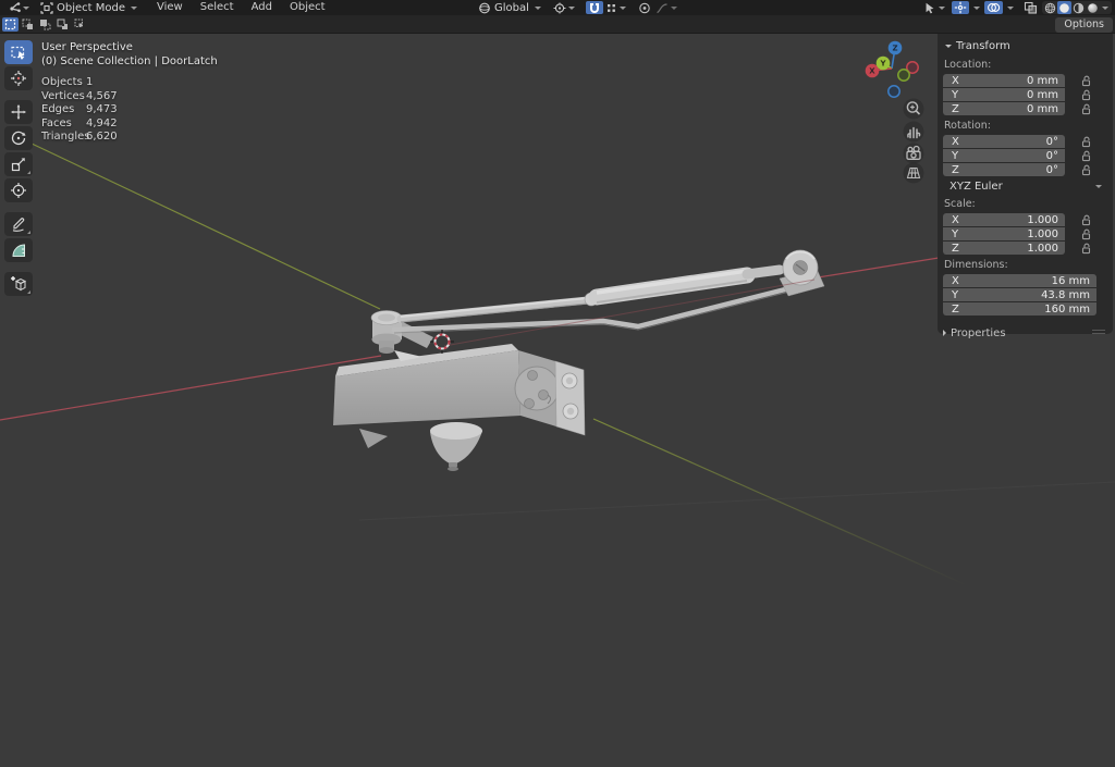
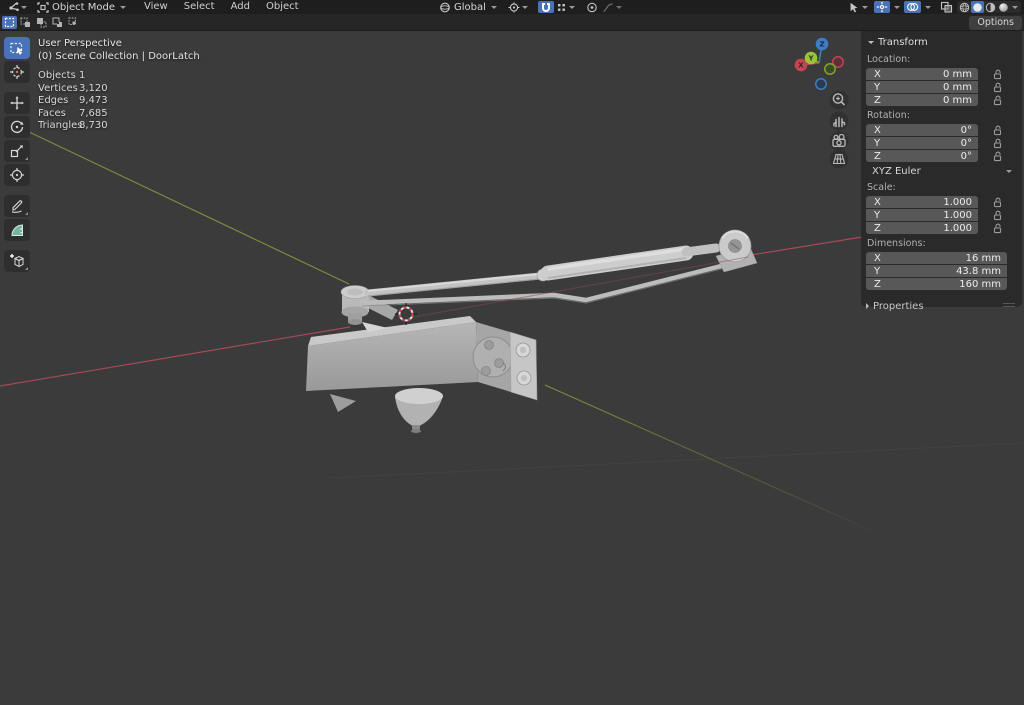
  Object Mode
  View
  Select
  Add
  Object
  Global
  Options
  User Perspective
  (0) Scene Collection | DoorLatch
  Objects
  1
  Vertices
- 4,567
+ 3,120
  Edges
  9,473
  Faces
- 4,942
+ 7,685
  Triangle
- 6,620
+ 8,730
  Y
  Z
  Transform
  Location:
  X
  0 mm
  Y
  0 mm
  Z
  0 mm
  Rotation:
  X
  0°
  Y
  0°
  Z
  0°
  XYZ Euler
  Scale:
  X
  1.000
  Y
  1.000
  Z
  1.000
  Dimensions:
  X
  16 mm
  Y
  43.8 mm
  Z
  160 mm
  Properties
